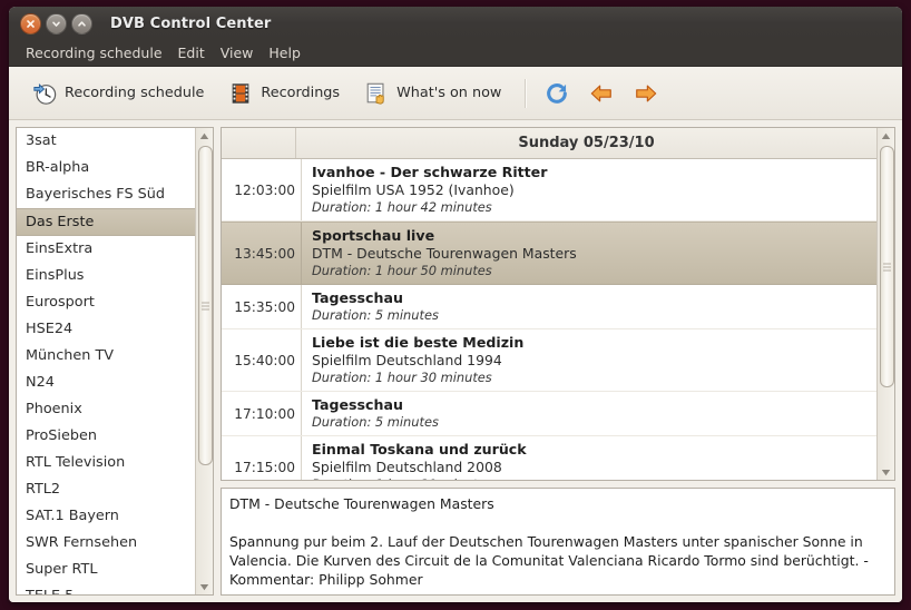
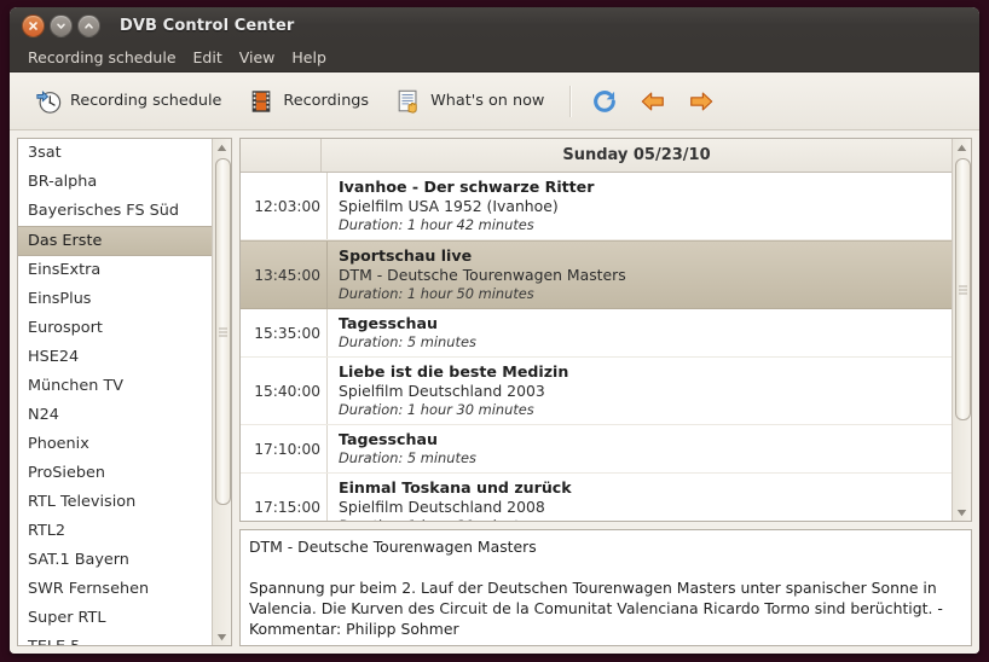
  DVB Control Center
  Recording schedule
  Edit
  View
  Help
  Recording schedule
  Recordings
  What's on now
  3sat
  BR-alpha
  Bayerisches FS Süd
  Das Erste
  EinsExtra
  EinsPlus
  Eurosport
  HSE24
  München TV
  N24
  Phoenix
  ProSieben
  RTL Television
  RTL2
  SAT.1 Bayern
  SWR Fernsehen
  Super RTL
  Sunday 05/23/10
  12:03:00
  Ivanhoe - Der schwarze Ritter
  Spielfilm USA 1952 (Ivanhoe)
  Duration: 1 hour 42 minutes
  13:45:00
  Sportschau live
  DTM - Deutsche Tourenwagen Masters
  Duration: 1 hour 50 minutes
  15:35:00
  Tagesschau
  Duration: 5 minutes
  15:40:00
  Liebe ist die beste Medizin
- Spielfilm Deutschland 1994
+ Spielfilm Deutschland 2003
  Duration: 1 hour 30 minutes
  17:10:00
  Tagesschau
  Duration: 5 minutes
  17:15:00
  Einmal Toskana und zurück
  Spielfilm Deutschland 2008
  DTM - Deutsche Tourenwagen Masters
  Spannung pur beim 2. Lauf der Deutschen Tourenwagen Masters unter spanischer Sonne in Valencia. Die Kurven des Circuit de la Comunitat Valenciana Ricardo Tormo sind berüchtigt. - Kommentar: Philipp Sohmer
